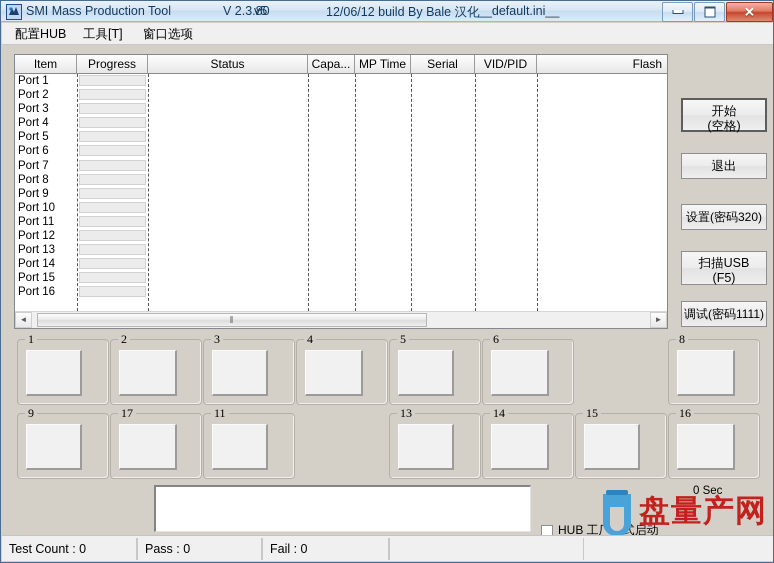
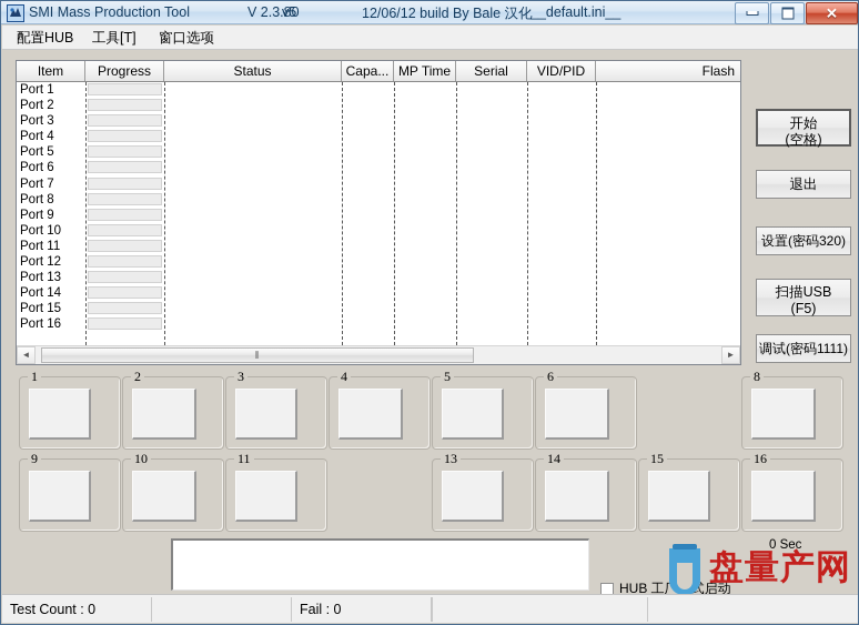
  SMI Mass Production Tool
  V 2.3.80
  v5
  12/06/12 build By Bale 汉化
  __default.ini__
  ✕
  配置HUB
  工具[T]
  窗口选项
  Item
  Progress
  Status
  Capa...
  MP Time
  Serial
  VID/PID
  Flash
  Port 1
  Port 2
  Port 3
  Port 4
  Port 5
  Port 6
  Port 7
  Port 8
  Port 9
  Port 10
  Port 11
  Port 12
  Port 13
  Port 14
  Port 15
  Port 16
  ◄
  ⦀
  ►
  开始
  (空格)
  退出
  设置(密码320)
  扫描USB
  (F5)
  调试(密码1111)
  1
  2
  3
  4
  5
  6
  8
  9
- 17
+ 10
  11
  13
  14
  15
  16
  0 Sec
  盘量产网
  Test Count : 0
- Pass : 0
  Fail : 0
